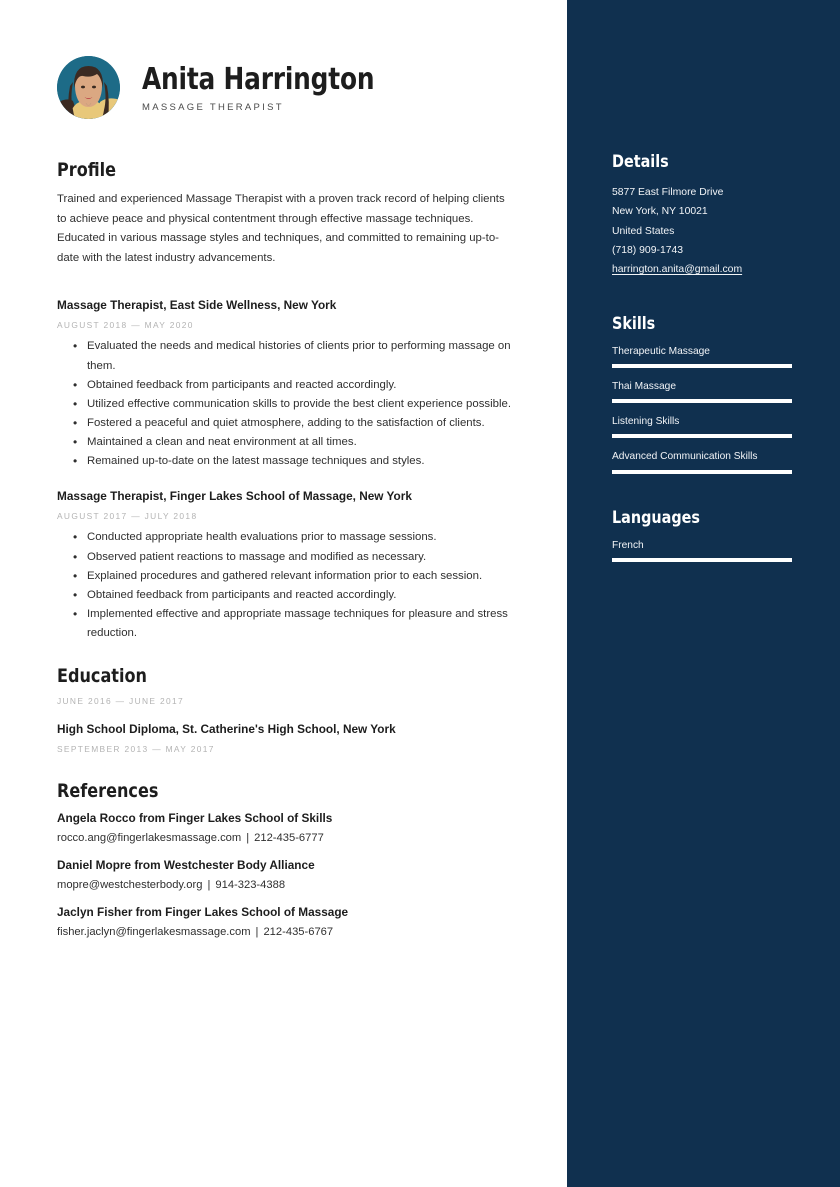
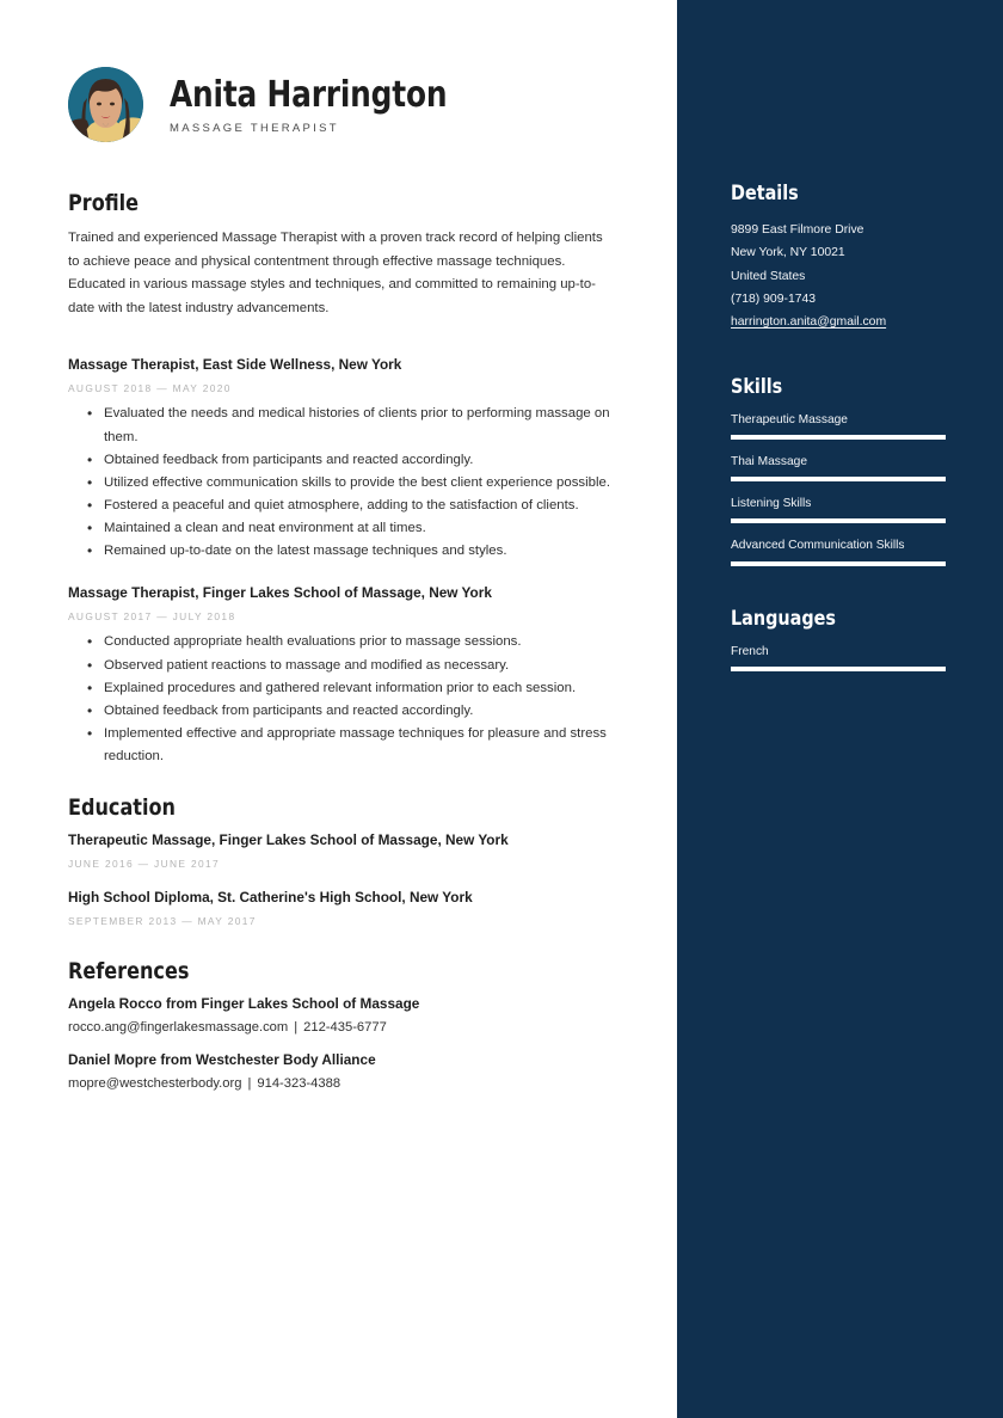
  Anita Harrington
  MASSAGE THERAPIST
  Profile
  Trained and experienced Massage Therapist with a proven track record of helping clients to achieve peace and physical contentment through effective massage techniques. Educated in various massage styles and techniques, and committed to remaining up-to-date with the latest industry advancements.
  Massage Therapist, East Side Wellness, New York
  AUGUST 2018 — MAY 2020
  Evaluated the needs and medical histories of clients prior to performing massage on them.
  Obtained feedback from participants and reacted accordingly.
  Utilized effective communication skills to provide the best client experience possible.
  Fostered a peaceful and quiet atmosphere, adding to the satisfaction of clients.
  Maintained a clean and neat environment at all times.
  Remained up-to-date on the latest massage techniques and styles.
  Massage Therapist, Finger Lakes School of Massage, New York
  AUGUST 2017 — JULY 2018
  Conducted appropriate health evaluations prior to massage sessions.
  Observed patient reactions to massage and modified as necessary.
  Explained procedures and gathered relevant information prior to each session.
  Obtained feedback from participants and reacted accordingly.
  Implemented effective and appropriate massage techniques for pleasure and stress reduction.
  Education
+ Therapeutic Massage, Finger Lakes School of Massage, New York
  JUNE 2016 — JUNE 2017
  High School Diploma, St. Catherine's High School, New York
  SEPTEMBER 2013 — MAY 2017
  References
- Angela Rocco from Finger Lakes School of Skills
+ Angela Rocco from Finger Lakes School of Massage
  rocco.ang@fingerlakesmassage.com | 212-435-6777
  Daniel Mopre from Westchester Body Alliance
  mopre@westchesterbody.org | 914-323-4388
- Jaclyn Fisher from Finger Lakes School of Massage
- fisher.jaclyn@fingerlakesmassage.com | 212-435-6767
  Details
- 5877 East Filmore Drive
+ 9899 East Filmore Drive
  New York, NY 10021
  United States
  (718) 909-1743
  harrington.anita@gmail.com
  Skills
  Therapeutic Massage
  Thai Massage
  Listening Skills
  Advanced Communication Skills
  Languages
  French
